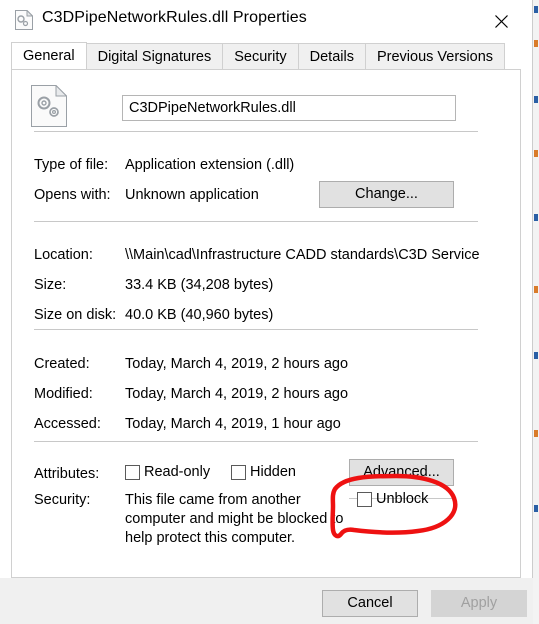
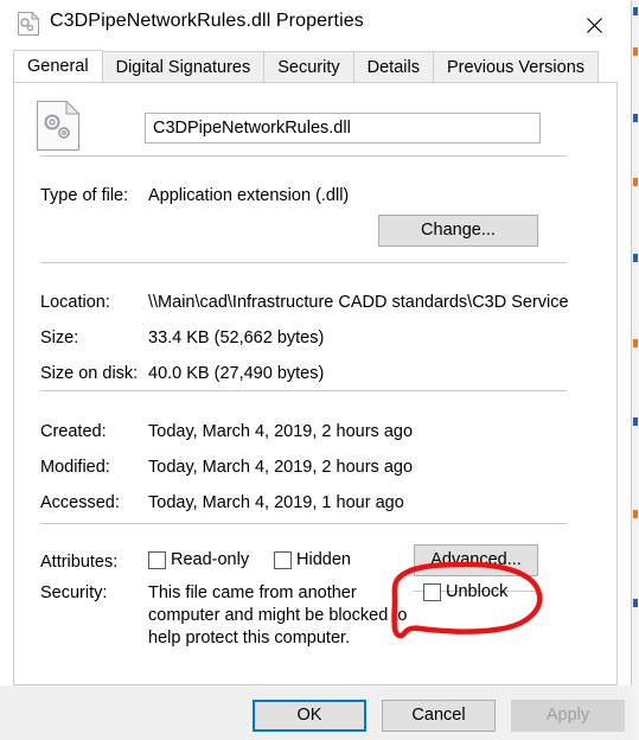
  C3DPipeNetworkRules.dll Properties
  General
  Digital Signatures
  Security
  Details
  Previous Versions
  C3DPipeNetworkRules.dll
  Type of file:
  Application extension (.dll)
- Opens with:
- Unknown application
  Change...
  Location:
  \\Main\cad\Infrastructure CADD standards\C3D Service
  Size:
- 33.4 KB (34,208 bytes)
+ 33.4 KB (52,662 bytes)
  Size on disk:
- 40.0 KB (40,960 bytes)
+ 40.0 KB (27,490 bytes)
  Created:
  Today, March 4, 2019, 2 hours ago
  Modified:
  Today, March 4, 2019, 2 hours ago
  Accessed:
  Today, March 4, 2019, 1 hour ago
  Attributes:
  Read-only
  Hidden
  Advanced...
  Security:
  This file came from another computer and might be blockedo help protect this computer.
  Unblock
+ OK
  Cancel
  Apply
